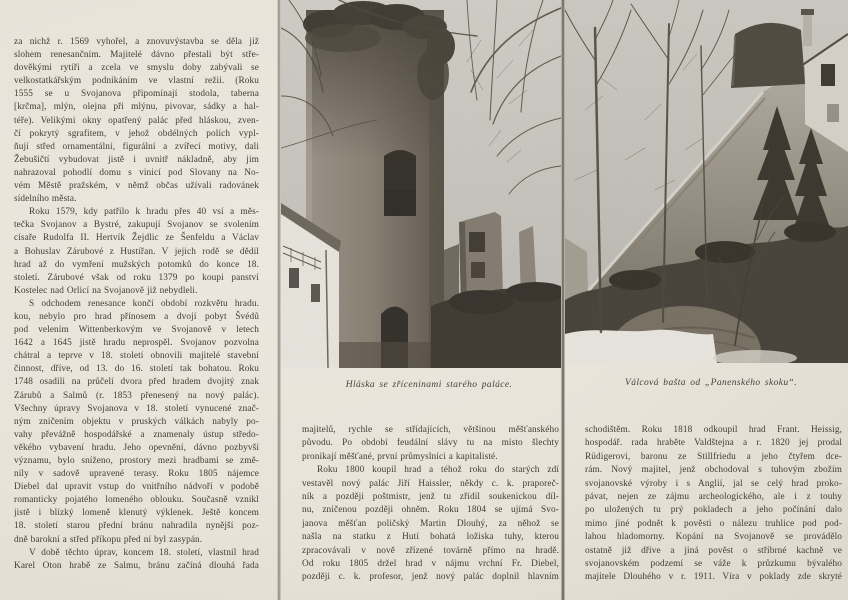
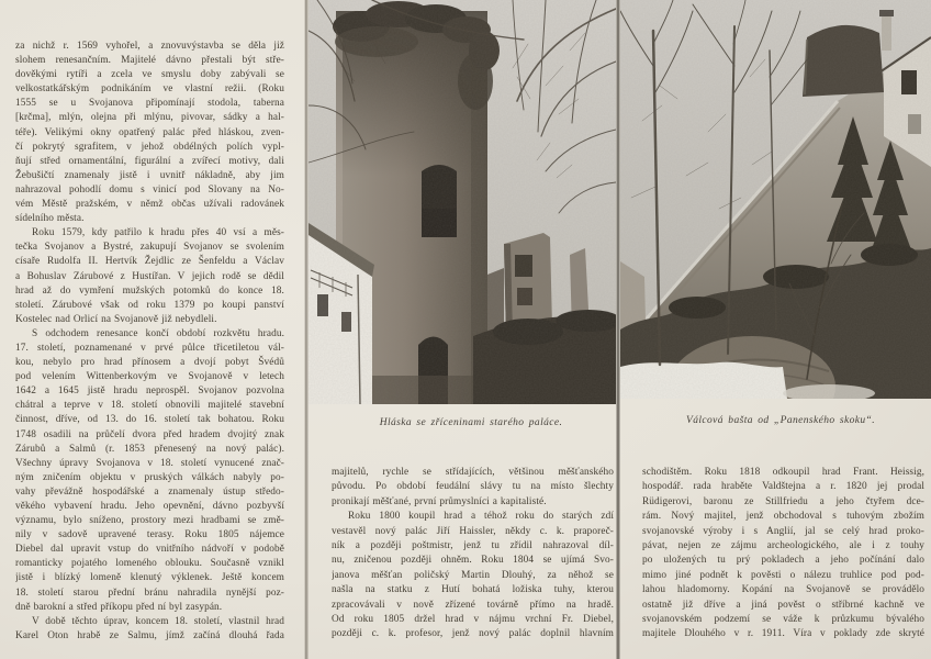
  za nichž r. 1569 vyhořel, a znovuvýstavba se děla již
  slohem renesančním. Majitelé dávno přestali být stře-
  dověkými rytíři a zcela ve smyslu doby zabývali se
  velkostatkářským podnikáním ve vlastní režii. (Roku
  1555 se u Svojanova připomínají stodola, taberna
  [krčma], mlýn, olejna při mlýnu, pivovar, sádky a hal-
  téře). Velikými okny opatřený palác před hláskou, zven-
  čí pokrytý sgrafitem, v jehož obdélných polích vypl-
  ňují střed ornamentální, figurální a zvířecí motivy, dali
- Žebušičtí vybudovat jistě i uvnitř nákladně, aby jim
+ Žebušičtí znamenaly jistě i uvnitř nákladně, aby jim
  nahrazoval pohodlí domu s vinicí pod Slovany na No-
  vém Městě pražském, v němž občas užívali radovánek
  sídelního města.
  Roku 1579, kdy patřilo k hradu přes 40 vsí a měs-
  tečka Svojanov a Bystré, zakupují Svojanov se svolením
  císaře Rudolfa II. Hertvík Žejdlic ze Šenfeldu a Václav
  a Bohuslav Zárubové z Hustířan. V jejich rodě se dědil
  hrad až do vymření mužských potomků do konce 18.
  století. Zárubové však od roku 1379 po koupi panství
  Kostelec nad Orlicí na Svojanově již nebydleli.
  S odchodem renesance končí období rozkvětu hradu.
+ 17. století, poznamenané v prvé půlce třicetiletou vál-
  kou, nebylo pro hrad přínosem a dvojí pobyt Švédů
  pod velením Wittenberkovým ve Svojanově v letech
  1642 a 1645 jistě hradu neprospěl. Svojanov pozvolna
  chátral a teprve v 18. století obnovili majitelé stavební
  činnost, dříve, od 13. do 16. století tak bohatou. Roku
  1748 osadili na průčelí dvora před hradem dvojitý znak
  Zárubů a Salmů (r. 1853 přenesený na nový palác).
  Všechny úpravy Svojanova v 18. století vynucené znač-
  ným zničením objektu v pruských válkách nabyly po-
  vahy převážně hospodářské a znamenaly ústup středo-
  věkého vybavení hradu. Jeho opevnění, dávno pozbyvší
  významu, bylo sníženo, prostory mezi hradbami se změ-
  nily v sadově upravené terasy. Roku 1805 nájemce
  Diebel dal upravit vstup do vnitřního nádvoří v podobě
  romanticky pojatého lomeného oblouku. Současně vznikl
  jistě i blízký lomeně klenutý výklenek. Ještě koncem
  18. století starou přední bránu nahradila nynější poz-
  dně barokní a střed příkopu před ní byl zasypán.
  V době těchto úprav, koncem 18. století, vlastnil hrad
- Karel Oton hrabě ze Salmu, bránu začíná dlouhá řada
+ Karel Oton hrabě ze Salmu, jímž začíná dlouhá řada
  Hláska se zříceninami starého paláce.
  majitelů, rychle se střídajících, většinou měšťanského
  původu. Po období feudální slávy tu na místo šlechty
  pronikají měšťané, první průmyslníci a kapitalisté.
  Roku 1800 koupil hrad a téhož roku do starých zdí
  vestavěl nový palác Jiří Haissler, někdy c. k. praporeč-
- ník a později poštmistr, jenž tu zřídil soukenickou díl-
+ ník a později poštmistr, jenž tu zřídil nahrazoval díl-
  nu, zničenou později ohněm. Roku 1804 se ujímá Svo-
  janova měšťan poličský Martin Dlouhý, za něhož se
  našla na statku z Hutí bohatá ložiska tuhy, kterou
  zpracovávali v nově zřízené továrně přímo na hradě.
  Od roku 1805 držel hrad v nájmu vrchní Fr. Diebel,
  později c. k. profesor, jenž nový palác doplnil hlavním
  Válcová bašta od „Panenského skoku“.
  schodištěm. Roku 1818 odkoupil hrad Frant. Heissig,
  hospodář. rada hraběte Valdštejna a r. 1820 jej prodal
  Rüdigerovi, baronu ze Stillfriedu a jeho čtyřem dce-
  rám. Nový majitel, jenž obchodoval s tuhovým zbožím
  svojanovské výroby i s Anglií, jal se celý hrad proko-
  pávat, nejen ze zájmu archeologického, ale i z touhy
  po uložených tu prý pokladech a jeho počínání dalo
  mimo jiné podnět k pověsti o nálezu truhlice pod pod-
  lahou hladomorny. Kopání na Svojanově se provádělo
  ostatně již dříve a jiná pověst o stříbrné kachně ve
  svojanovském podzemí se váže k průzkumu bývalého
  majitele Dlouhého v r. 1911. Víra v poklady zde skryté
